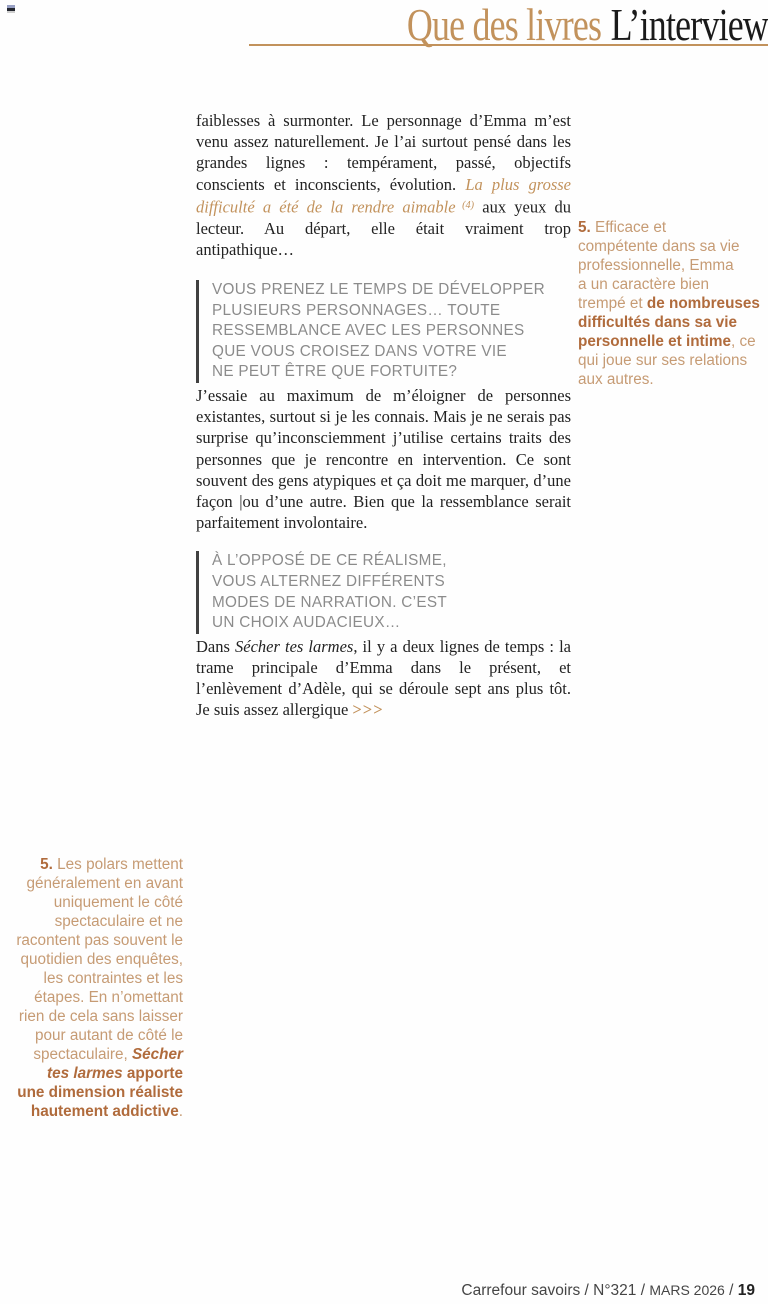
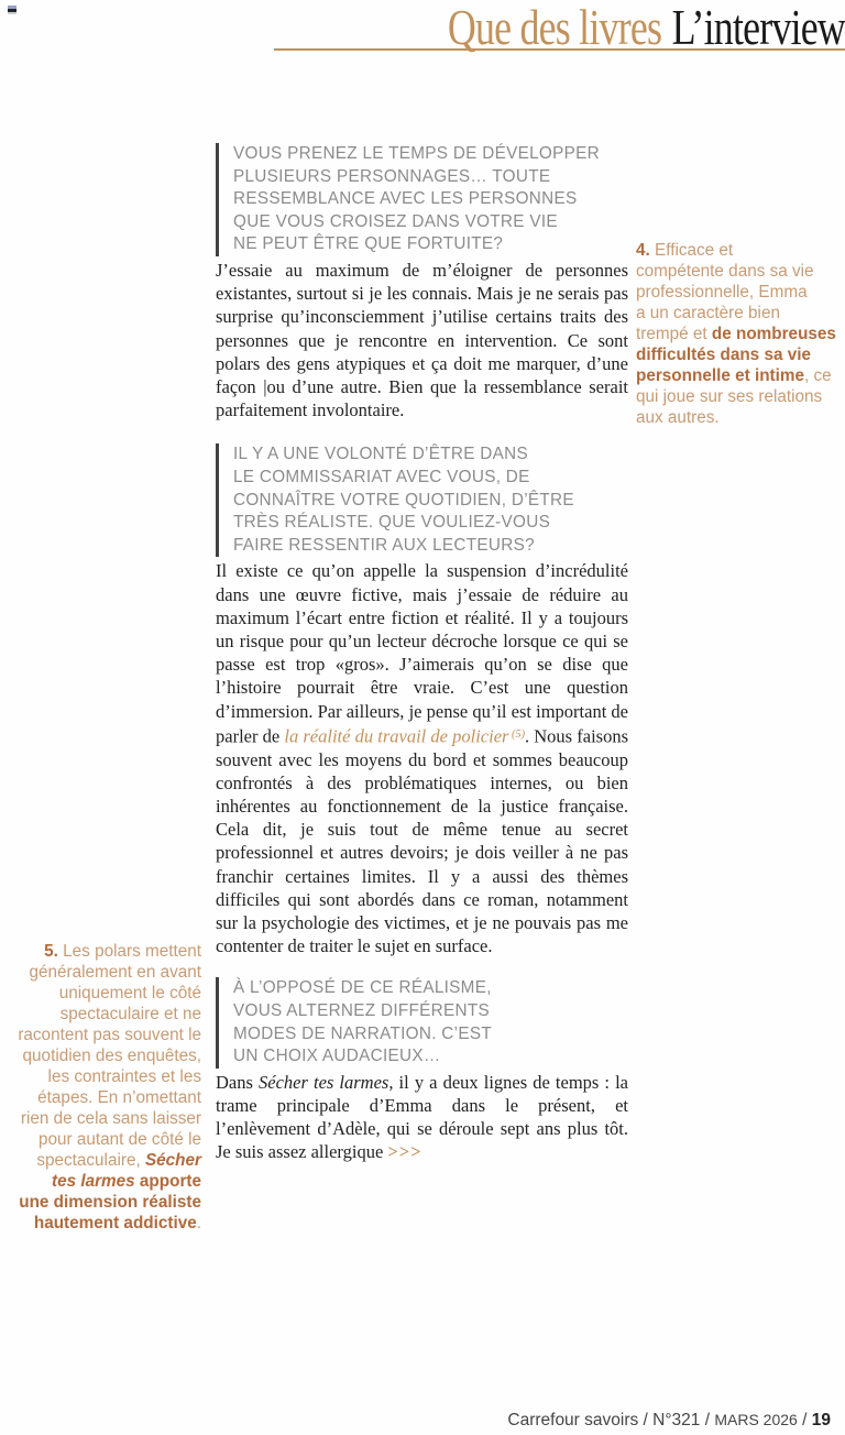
  Que des livres L’interview
- faiblesses à surmonter. Le personnage d’Emma m’est venu assez naturellement. Je l’ai surtout pensé dans les grandes lignes : tempérament, passé, objectifs conscients et inconscients, évolution. La plus grosse difficulté a été de la rendre aimable (4) aux yeux du lecteur. Au départ, elle était vraiment trop antipathique…
  VOUS PRENEZ LE TEMPS DE DÉVELOPPER
  PLUSIEURS PERSONNAGES… TOUTE
  RESSEMBLANCE AVEC LES PERSONNES
  QUE VOUS CROISEZ DANS VOTRE VIE
  NE PEUT ÊTRE QUE FORTUITE?
- J’essaie au maximum de m’éloigner de personnes existantes, surtout si je les connais. Mais je ne serais pas surprise qu’inconsciemment j’utilise certains traits des personnes que je rencontre en intervention. Ce sont souvent des gens atypiques et ça doit me marquer, d’une façon |ou d’une autre. Bien que la ressemblance serait parfaitement involontaire.
+ J’essaie au maximum de m’éloigner de personnes existantes, surtout si je les connais. Mais je ne serais pas surprise qu’inconsciemment j’utilise certains traits des personnes que je rencontre en intervention. Ce sont polars des gens atypiques et ça doit me marquer, d’une façon |ou d’une autre. Bien que la ressemblance serait parfaitement involontaire.
+ IL Y A UNE VOLONTÉ D’ÊTRE DANS
+ LE COMMISSARIAT AVEC VOUS, DE
+ CONNAÎTRE VOTRE QUOTIDIEN, D’ÊTRE
+ TRÈS RÉALISTE. QUE VOULIEZ-VOUS
+ FAIRE RESSENTIR AUX LECTEURS?
+ Il existe ce qu’on appelle la suspension d’incrédulité dans une œuvre fictive, mais j’essaie de réduire au maximum l’écart entre fiction et réalité. Il y a toujours un risque pour qu’un lecteur décroche lorsque ce qui se passe est trop «gros». J’aimerais qu’on se dise que l’histoire pourrait être vraie. C’est une question d’immersion. Par ailleurs, je pense qu’il est important de parler de la réalité du travail de policier (5). Nous faisons souvent avec les moyens du bord et sommes beaucoup confrontés à des problématiques internes, ou bien inhérentes au fonctionnement de la justice française. Cela dit, je suis tout de même tenue au secret professionnel et autres devoirs; je dois veiller à ne pas franchir certaines limites. Il y a aussi des thèmes difficiles qui sont abordés dans ce roman, notamment sur la psychologie des victimes, et je ne pouvais pas me contenter de traiter le sujet en surface.
  À L’OPPOSÉ DE CE RÉALISME,
  VOUS ALTERNEZ DIFFÉRENTS
  MODES DE NARRATION. C’EST
  UN CHOIX AUDACIEUX…
  Dans Sécher tes larmes, il y a deux lignes de temps : la trame principale d’Emma dans le présent, et l’enlèvement d’Adèle, qui se déroule sept ans plus tôt. Je suis assez allergique >>>
- 5. Efficace et
+ 4. Efficace et
  compétente dans sa vie
  professionnelle, Emma
  a un caractère bien
  trempé et de nombreuses
  difficultés dans sa vie
  personnelle et intime, ce
  qui joue sur ses relations
  aux autres.
  5. Les polars mettent
  généralement en avant
  uniquement le côté
  spectaculaire et ne
  racontent pas souvent le
  quotidien des enquêtes,
  les contraintes et les
  étapes. En n’omettant
  rien de cela sans laisser
  pour autant de côté le
  spectaculaire, Sécher
  tes larmes apporte
  une dimension réaliste
  hautement addictive.
  Carrefour savoirs / N°321 / MARS 2026 / 19
